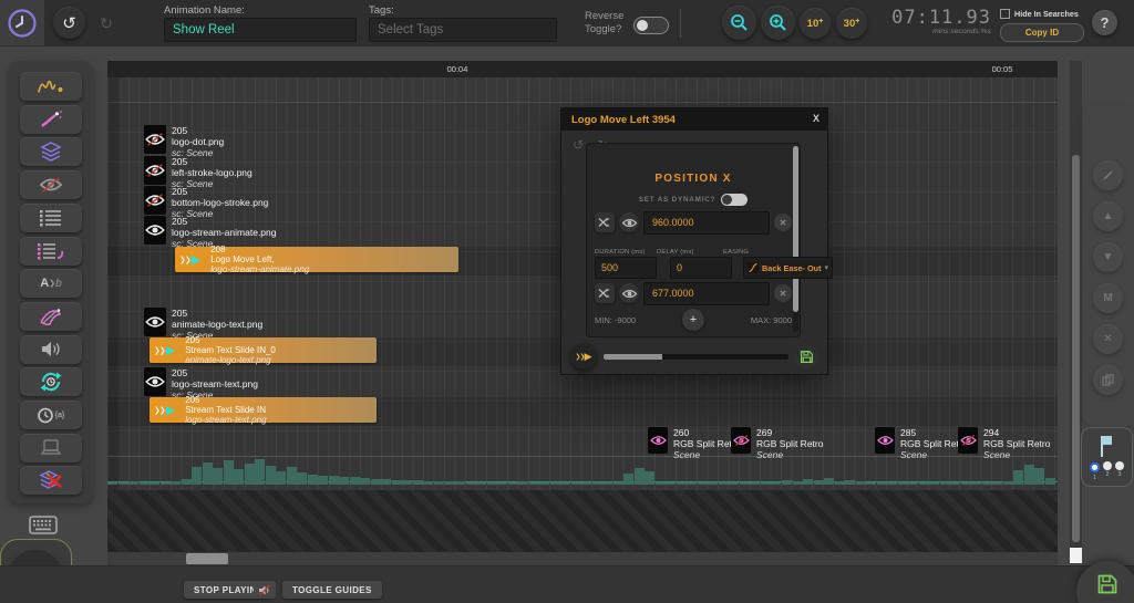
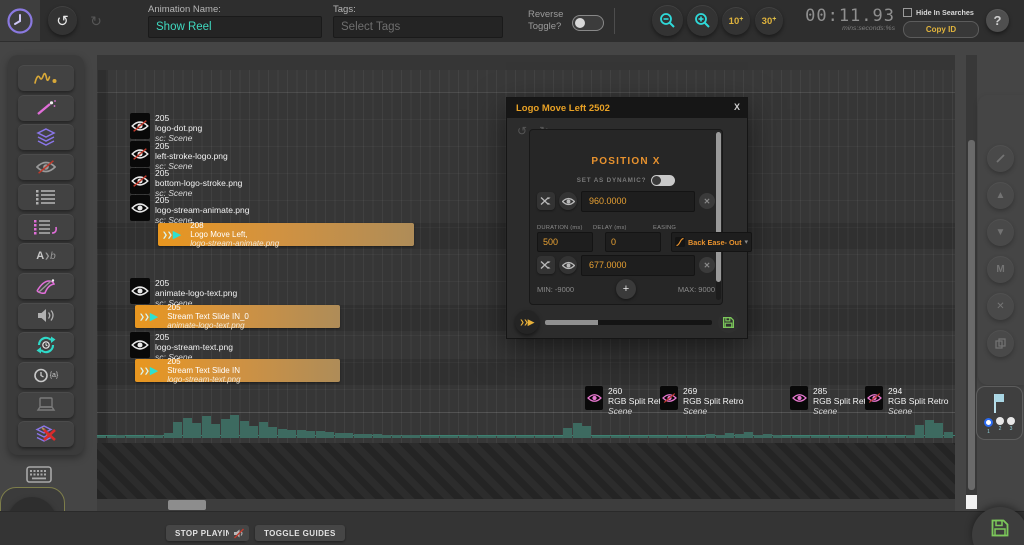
  ↺
  ↻
  Animation Name:
  Show Reel
  Tags:
  Select Tags
  Reverse
  Toggle?
  10
  30
- 07:11.93
+ 00:11.93
  Hide In Searches
  Copy ID
  ?
- 00:04
- 00:05
  205
  logo-dot.png
  sc: Scene
  205
  left-stroke-logo.png
  sc: Scene
  205
  bottom-logo-stroke.png
  sc: Scene
  205
  logo-stream-animate.png
  sc: Scene
  205
  animate-logo-text.png
  sc: Scene
  205
  logo-stream-text.png
  sc: Scene
  ▶
  208
  Logo Move Left,
  logo-stream-animate.png
  ▶
  205
  Stream Text Slide IN_0
  animate-logo-text.png
  ▶
  205
  Stream Text Slide IN
  logo-stream-text.png
  260
  RGB Split Re
  Scene
  269
  RGB Split Retro
  Scene
  285
  RGB Split Re
  Scene
  294
  RGB Split Retro
  Scene
  A
  b
  STOP PLAYI
  TOGGLE GUIDES
  ▲
  ▼
  M
  ✕
- Logo Move Left 3954
+ Logo Move Left 2502
  X
  ↺
  POSITION X
  960.0000
  ✕
  500
  0
  Back Ease- Out
  677.0000
  ✕
  MIN: -9000
  +
  MAX: 9000
  ▶
